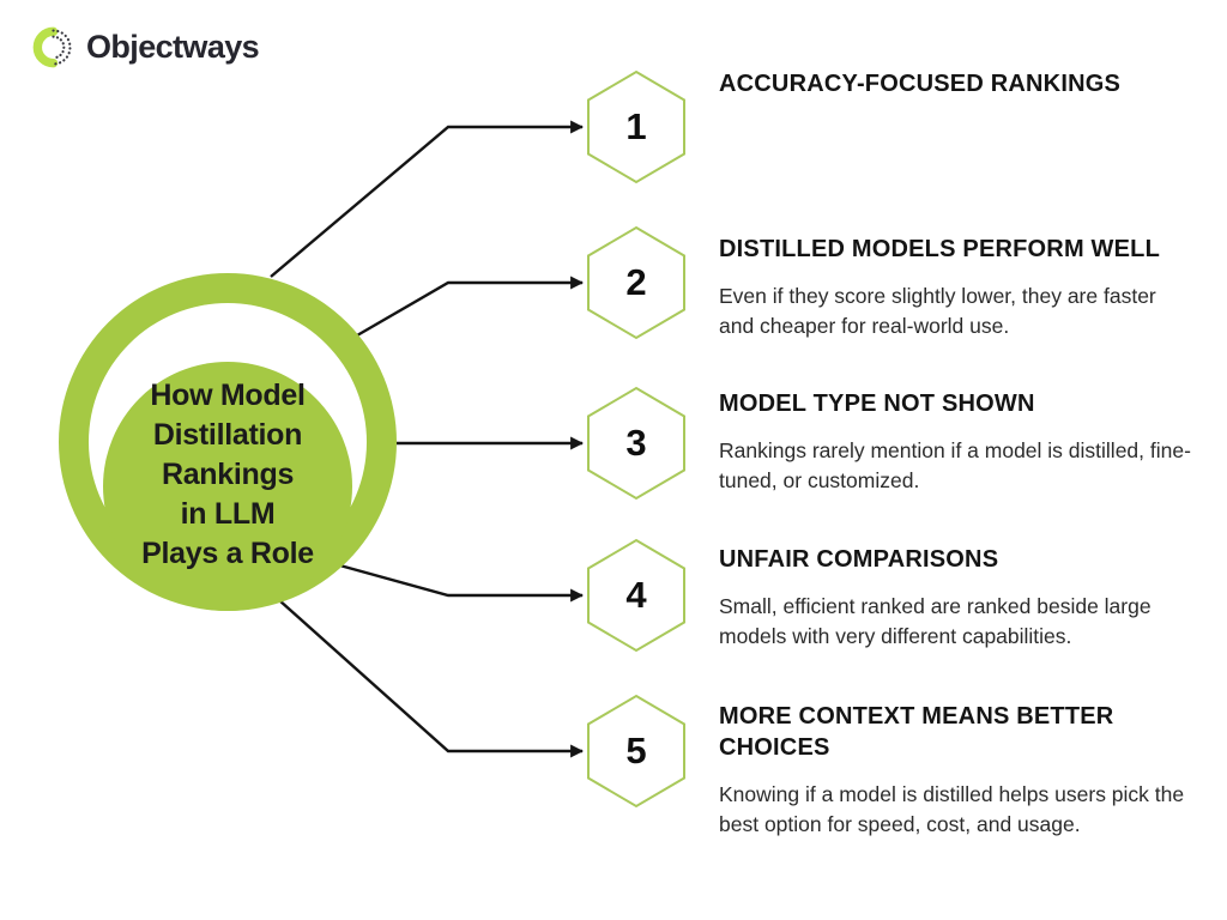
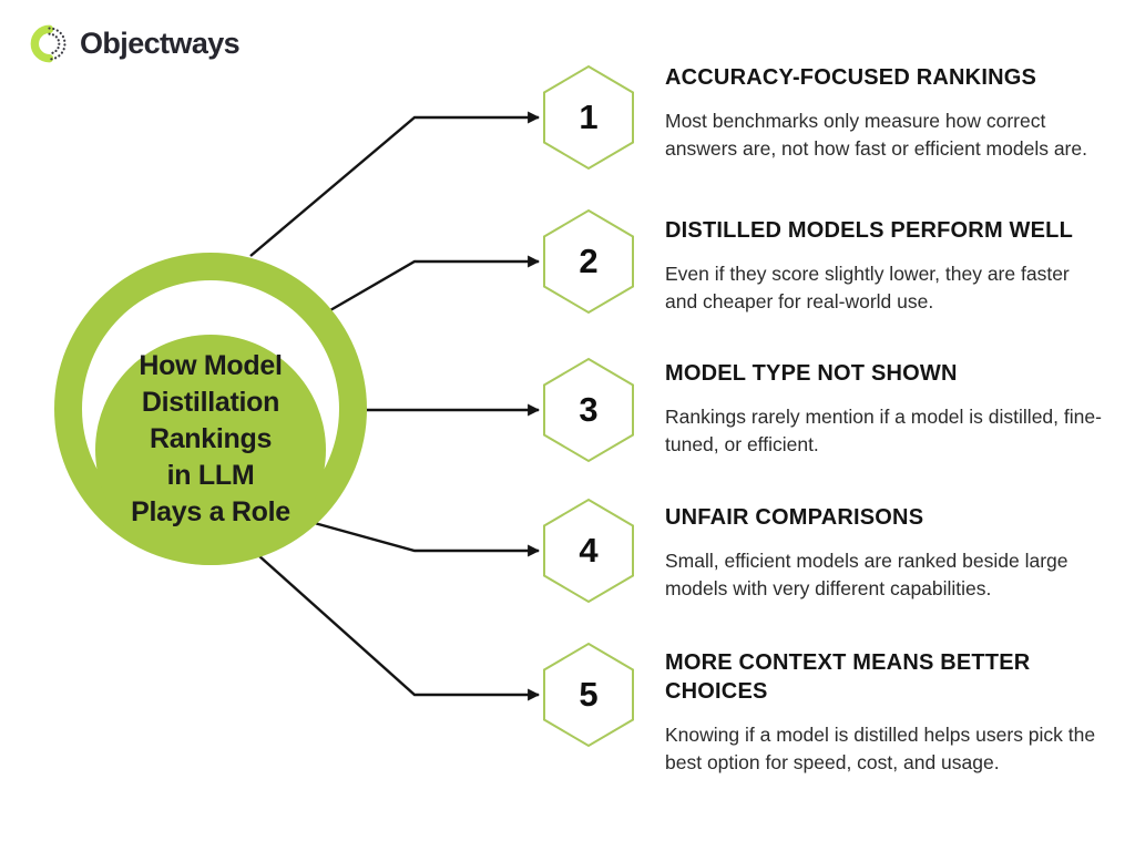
  Objectways
  How Model
  Distillation
  Rankings
  in LLM
  Plays a Role
  1
  2
  3
  4
  5
  ACCURACY-FOCUSED RANKINGS
+ Most benchmarks only measure how correct answers are, not how fast or efficient models are.
  DISTILLED MODELS PERFORM WELL
  Even if they score slightly lower, they are faster and cheaper for real-world use.
  MODEL TYPE NOT SHOWN
- Rankings rarely mention if a model is distilled, fine-tuned, or customized.
+ Rankings rarely mention if a model is distilled, fine-tuned, or efficient.
  UNFAIR COMPARISONS
- Small, efficient ranked are ranked beside large models with very different capabilities.
+ Small, efficient models are ranked beside large models with very different capabilities.
  MORE CONTEXT MEANS BETTER CHOICES
  Knowing if a model is distilled helps users pick the best option for speed, cost, and usage.
